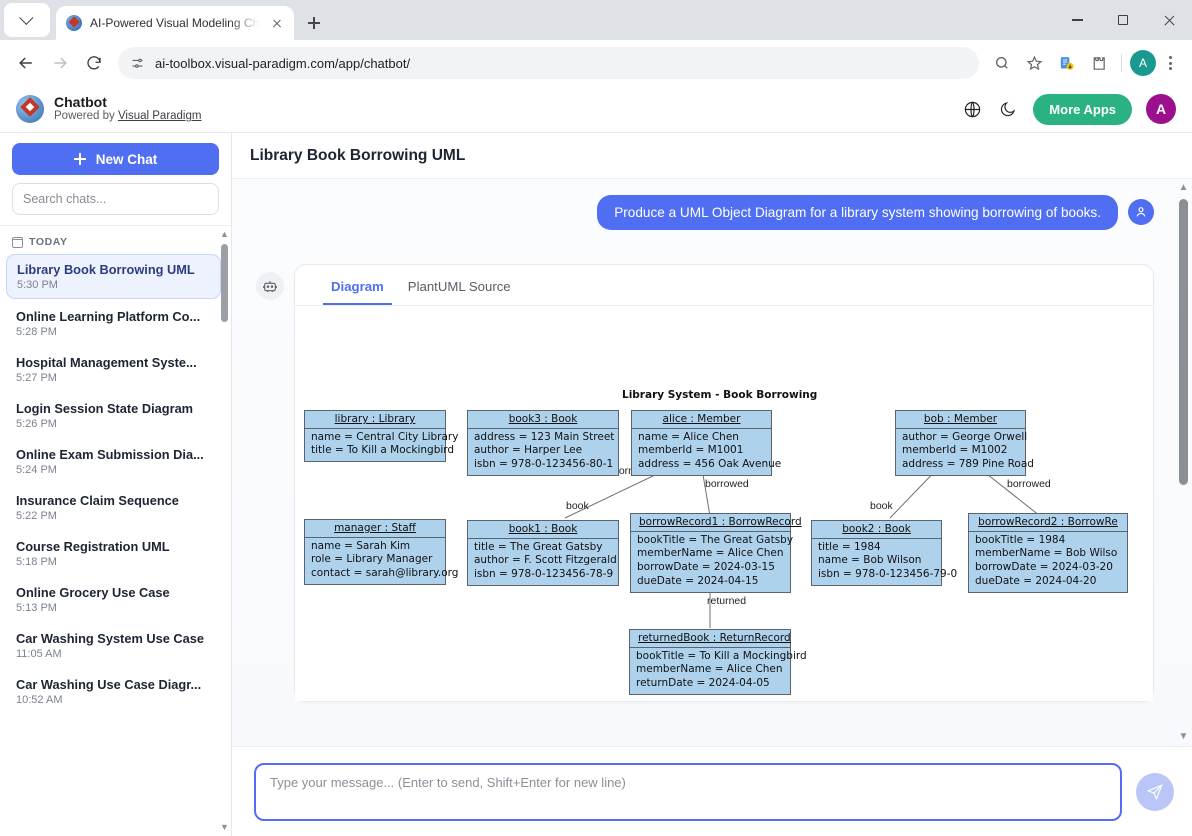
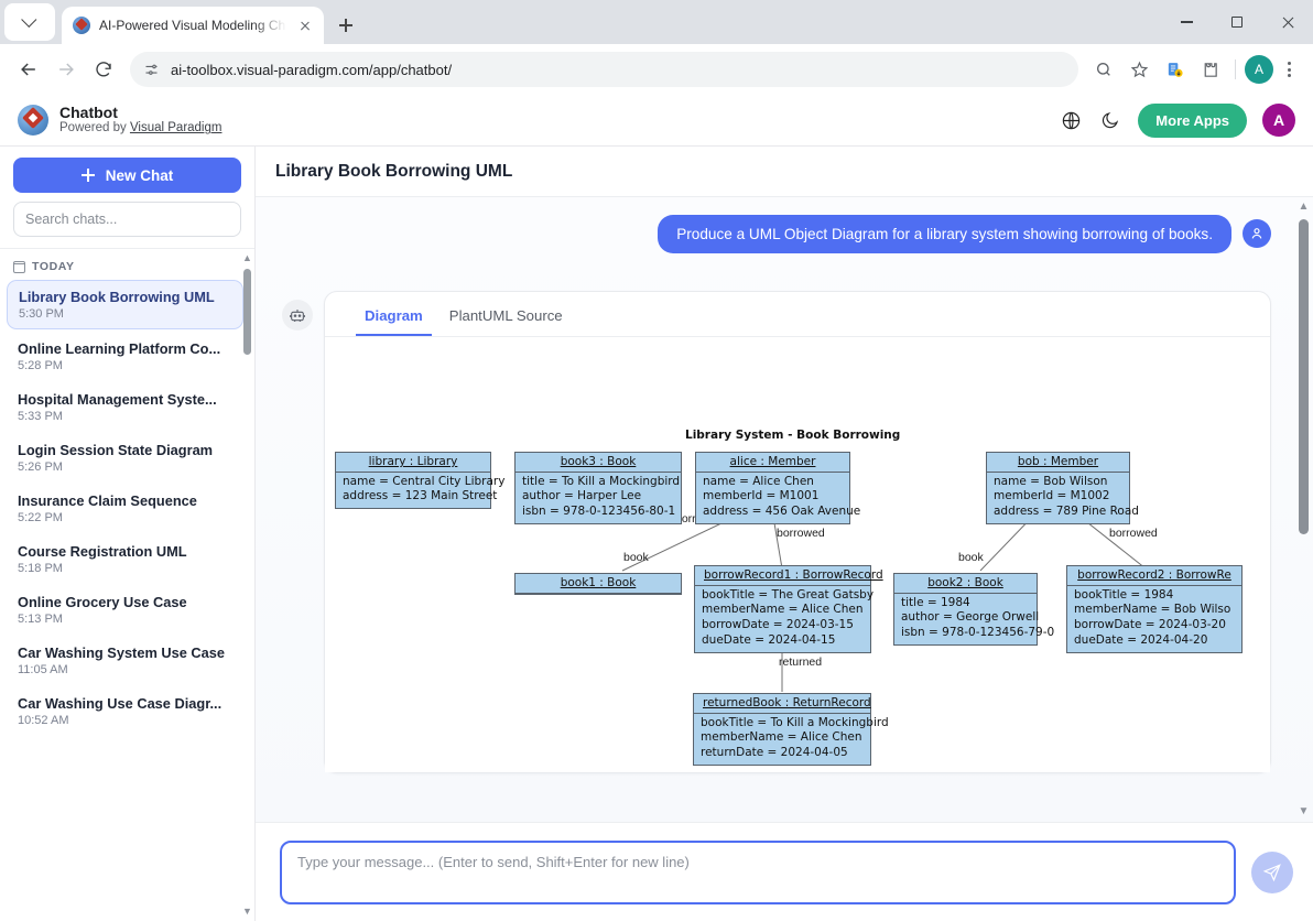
  AI-Powered Visual Modeling Ch
  ai-toolbox.visual-paradigm.com/app/chatbot/
  A
  Chatbot
  Powered by Visual Paradigm
  More Apps
  A
  New Chat
  Search chats...
  TODAY
  Library Book Borrowing UML
  5:30 PM
  Online Learning Platform Co...
  5:28 PM
  Hospital Management Syste...
- 5:27 PM
+ 5:33 PM
  Login Session State Diagram
  5:26 PM
- Online Exam Submission Dia...
- 5:24 PM
  Insurance Claim Sequence
  5:22 PM
  Course Registration UML
  5:18 PM
  Online Grocery Use Case
  5:13 PM
  Car Washing System Use Case
  11:05 AM
  Car Washing Use Case Diagr...
  10:52 AM
  ▲
  ▼
  Library Book Borrowing UML
  Produce a UML Object Diagram for a library system showing borrowing of books.
  Diagram
  PlantUML Source
  Library System - Book Borrowing
  borrowed
  book
  borrowed
  book
  returned
  library : Library
  name = Central City Library
- title = To Kill a Mockingbird
+ address = 123 Main Street
  book3 : Book
- address = 123 Main Street
+ title = To Kill a Mockingbird
  author = Harper Lee
  isbn = 978-0-123456-80-1
  alice : Member
  name = Alice Chen
  memberId = M1001
  address = 456 Oak Avenue
  bob : Member
- author = George Orwell
+ name = Bob Wilson
  memberId = M1002
  address = 789 Pine Road
- manager : Staff
- name = Sarah Kim
- role = Library Manager
- contact = sarah@library.org
  book1 : Book
- title = The Great Gatsby
- author = F. Scott Fitzgerald
- isbn = 978-0-123456-78-9
  borrowRecord1 : BorrowRecord
  bookTitle = The Great Gatsby
  memberName = Alice Chen
  borrowDate = 2024-03-15
  dueDate = 2024-04-15
  book2 : Book
  title = 1984
- name = Bob Wilson
+ author = George Orwell
  isbn = 978-0-123456-79-0
  borrowRecord2 : BorrowRe
  bookTitle = 1984
  memberName = Bob Wilso
  borrowDate = 2024-03-20
  dueDate = 2024-04-20
  returnedBook : ReturnRecord
  bookTitle = To Kill a Mockingbird
  memberName = Alice Chen
  returnDate = 2024-04-05
  ▲
  ▼
  Type your message... (Enter to send, Shift+Enter for new line)
